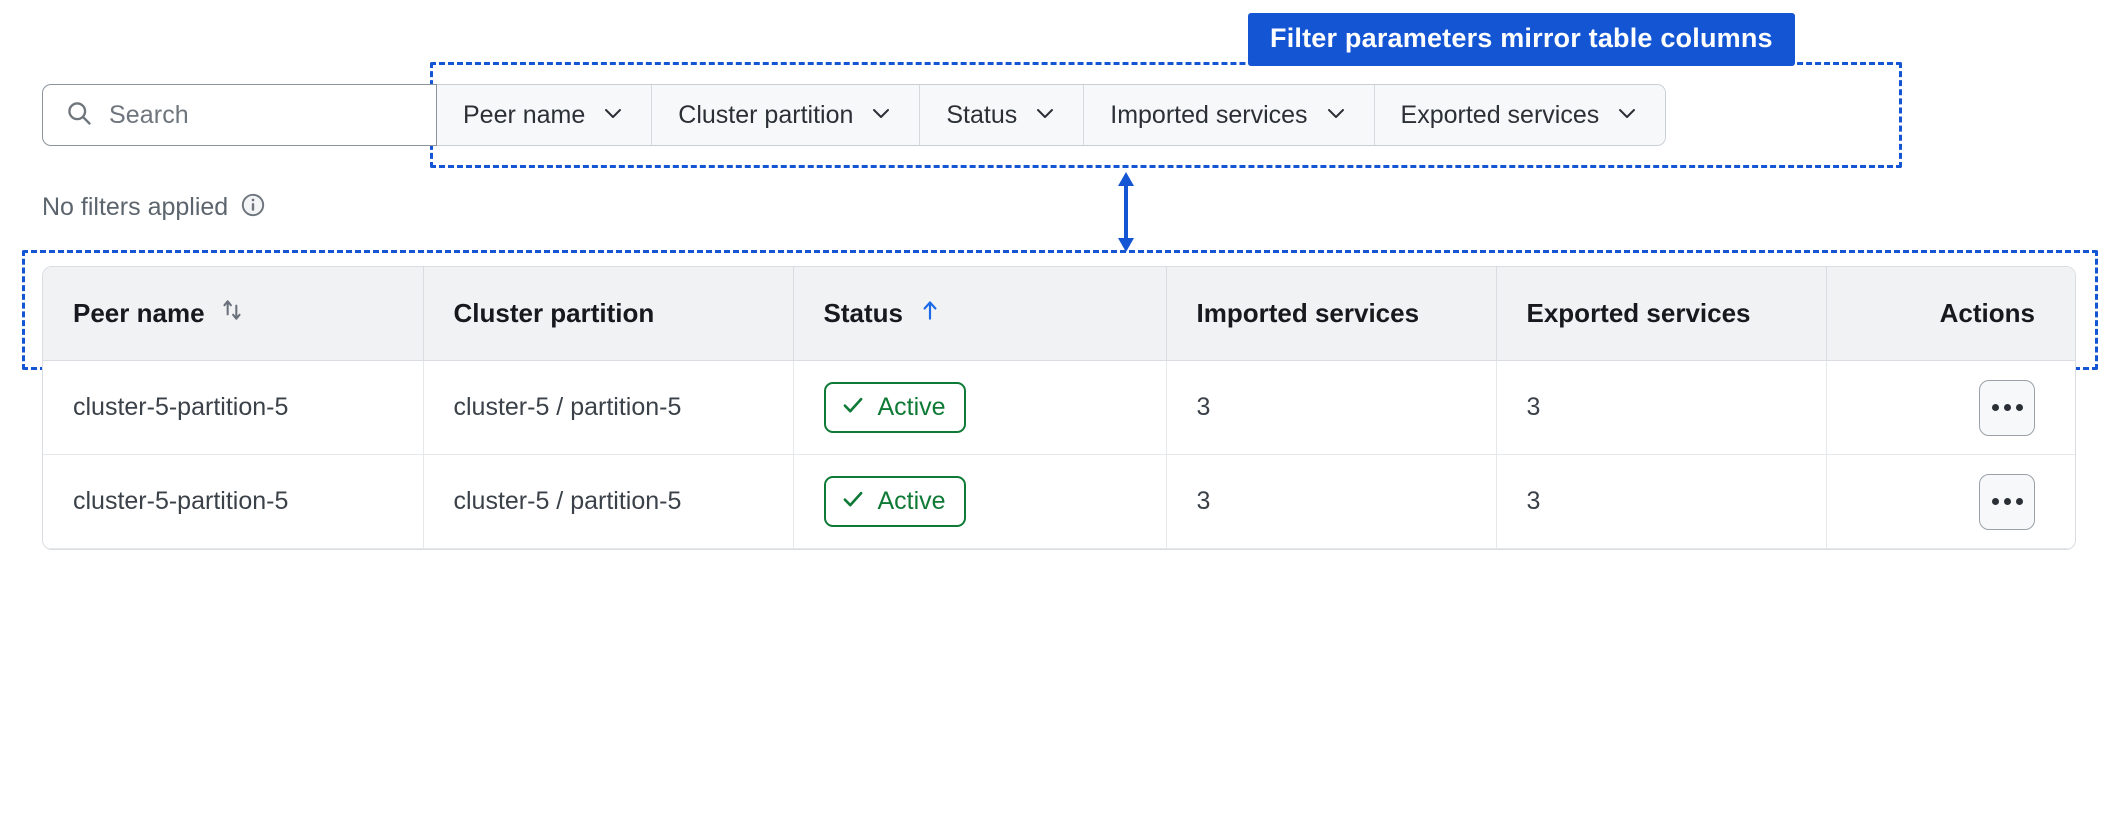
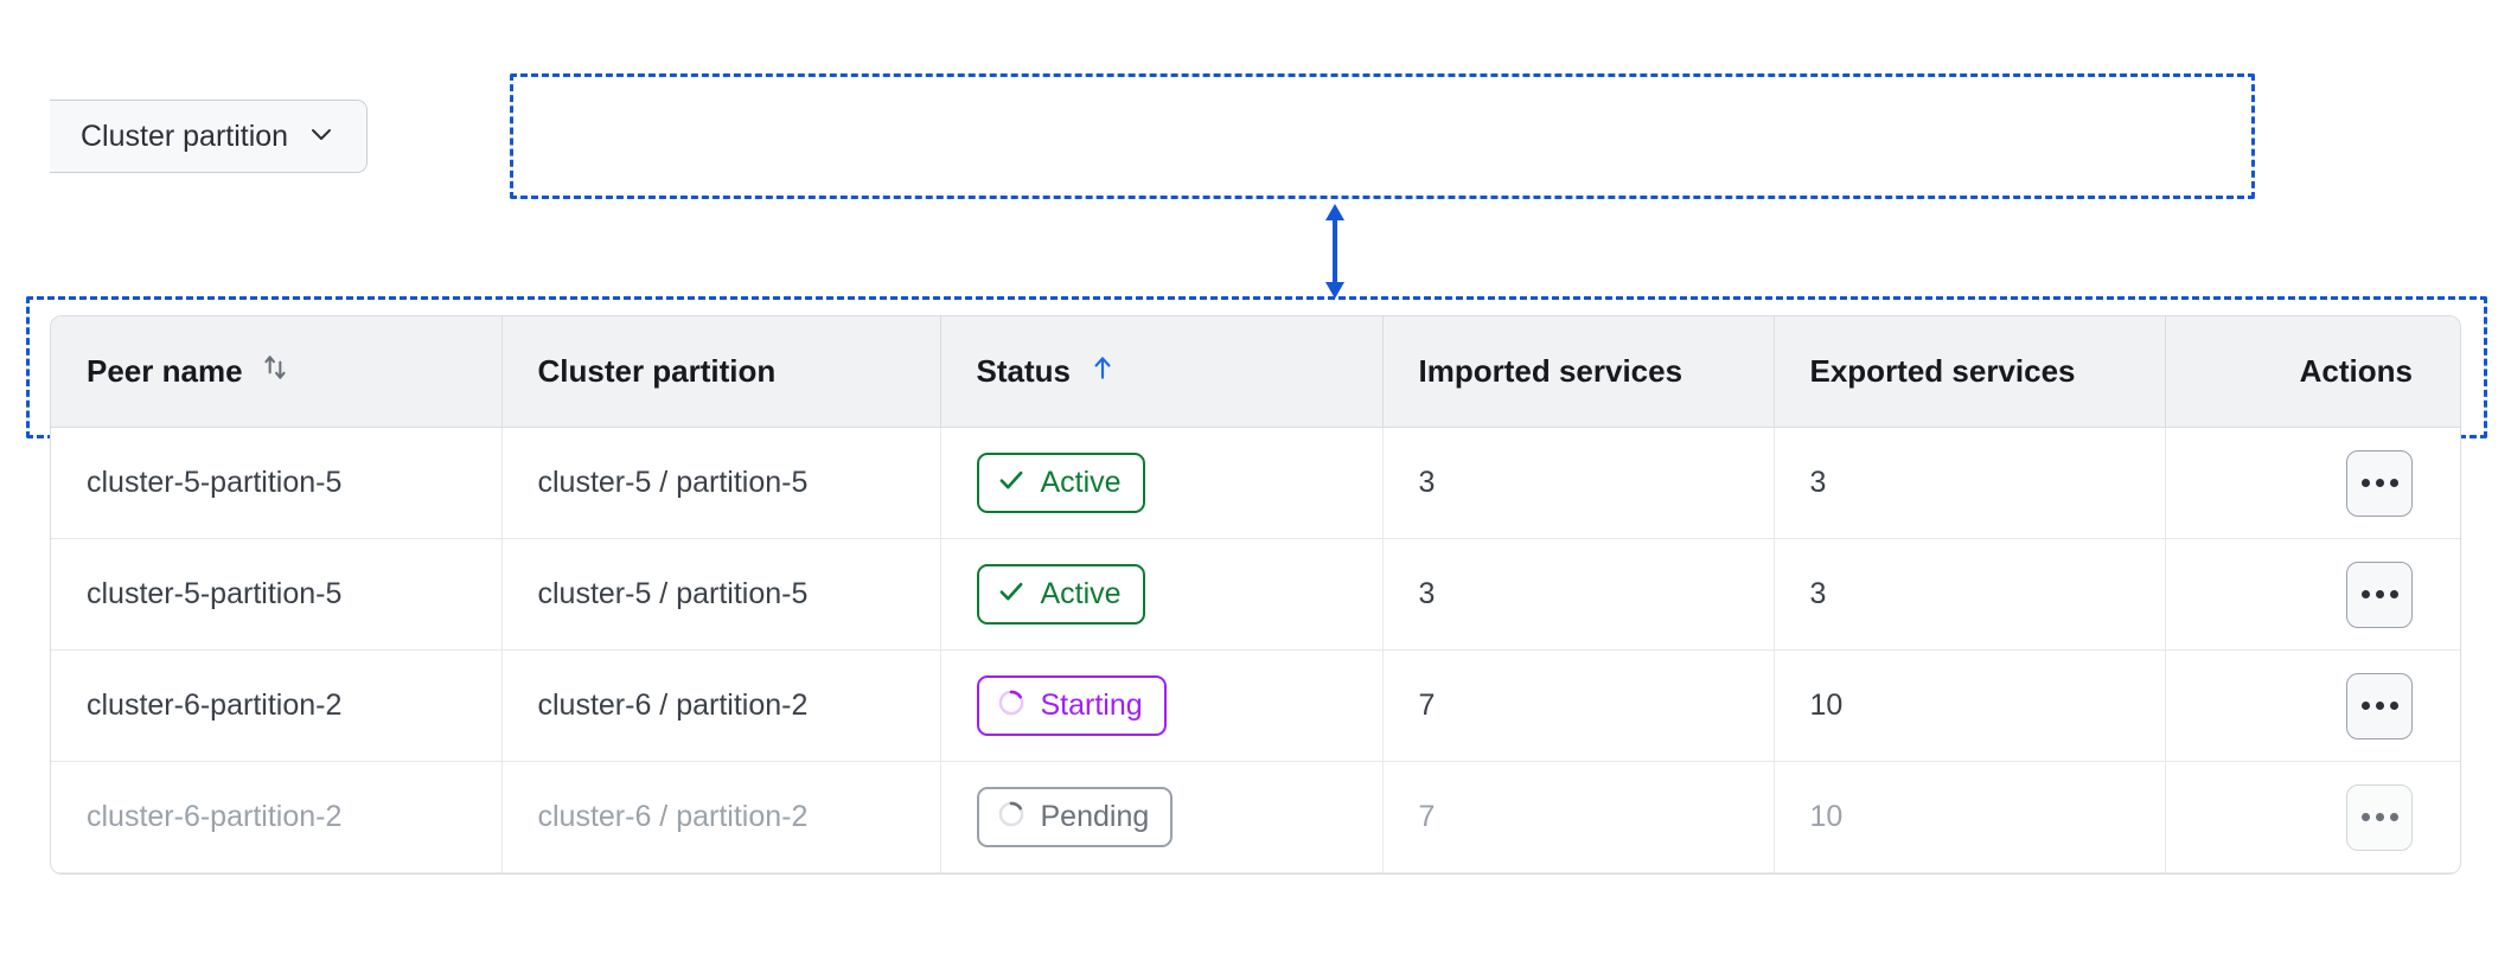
- Filter parameters mirror table columns
- Search
- Peer name
  Cluster partition
- Status
- Imported services
- Exported services
- No filters applied
  Peer name	Cluster partition	Status	Imported services	Exported services	Actions
  cluster-5-partition-5	cluster-5 / partition-5	Active	3	3
  cluster-5-partition-5	cluster-5 / partition-5	Active	3	3
+ cluster-6-partition-2	cluster-6 / partition-2	Starting	7	10
+ cluster-6-partition-2	cluster-6 / partition-2	Pending	7	10
